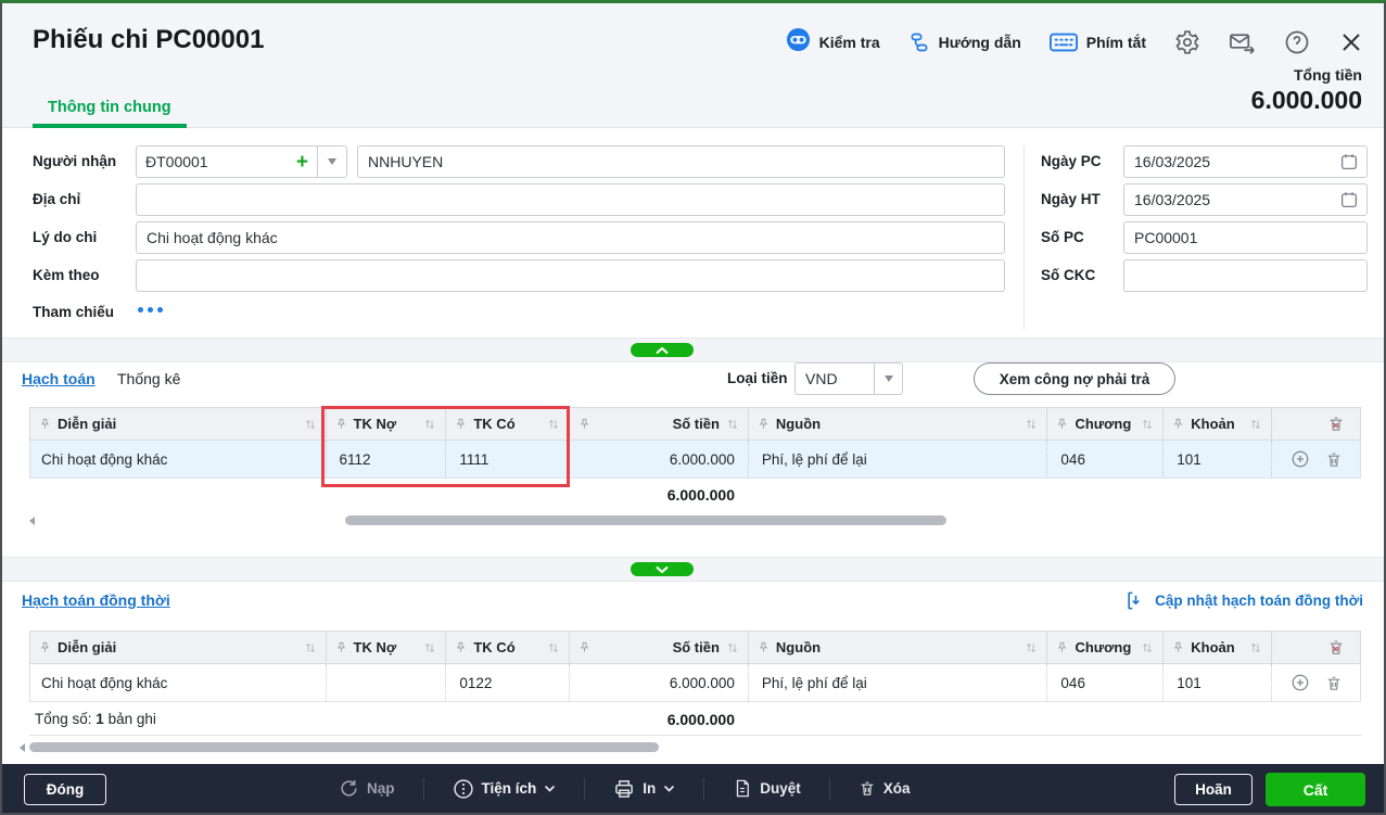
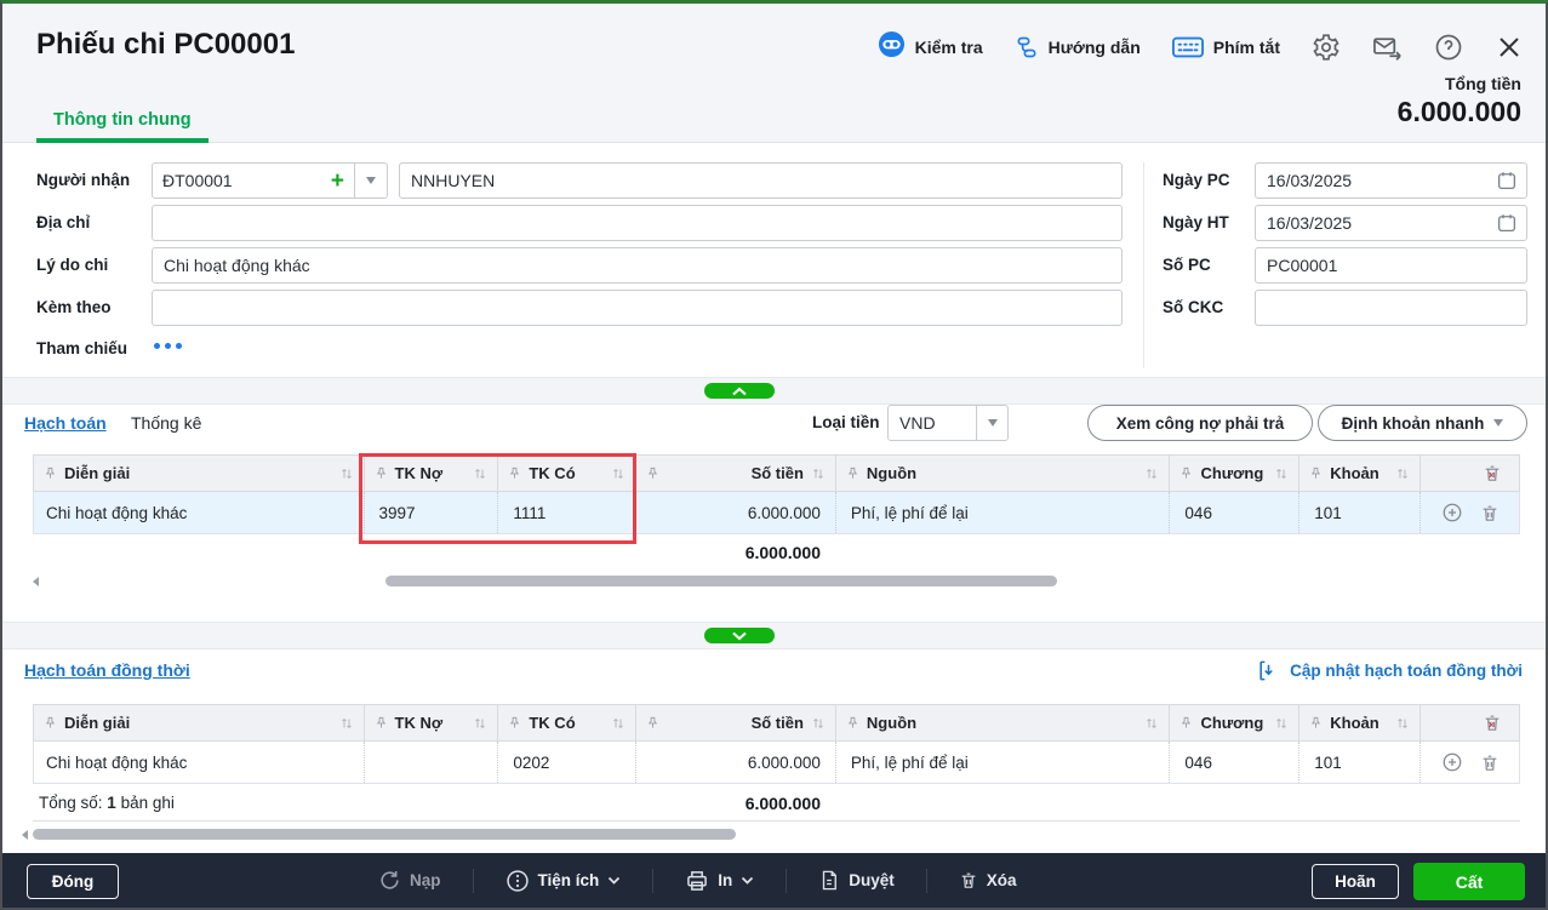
  Phiếu chi PC00001
  Kiểm tra
  Hướng dẫn
  Phím tắt
  Tổng tiền
  6.000.000
  Thông tin chung
  Người nhận
  ĐT00001
  +
  NNHUYEN
  Địa chỉ
  Lý do chi
  Chi hoạt động khác
  Kèm theo
  Tham chiếu
  Ngày PC
  16/03/2025
  Ngày HT
  16/03/2025
  Số PC
  PC00001
  Số CKC
  Hạch toán
  Thống kê
  Loại tiền
  VND
  Xem công nợ phải trả
+ Định khoản nhanh
  Diễn giải
  TK Nợ
  TK Có
  Số tiền
  Nguồn
  Chương
  Khoản
  ✕
  Chi hoạt động khác
- 6112
+ 3997
  1111
  6.000.000
  Phí, lệ phí để lại
  046
  101
  6.000.000
  Hạch toán đồng thời
  Cập nhật hạch toán đồng thời
  Diễn giải
  TK Nợ
  TK Có
  Số tiền
  Nguồn
  Chương
  Khoản
  ✕
  Chi hoạt động khác
- 0122
+ 0202
  6.000.000
  Phí, lệ phí để lại
  046
  101
  Tổng số: 1 bản ghi
  6.000.000
  Đóng
  Nạp
  Tiện ích
  In
  Duyệt
  Xóa
  Hoãn
  Cất
